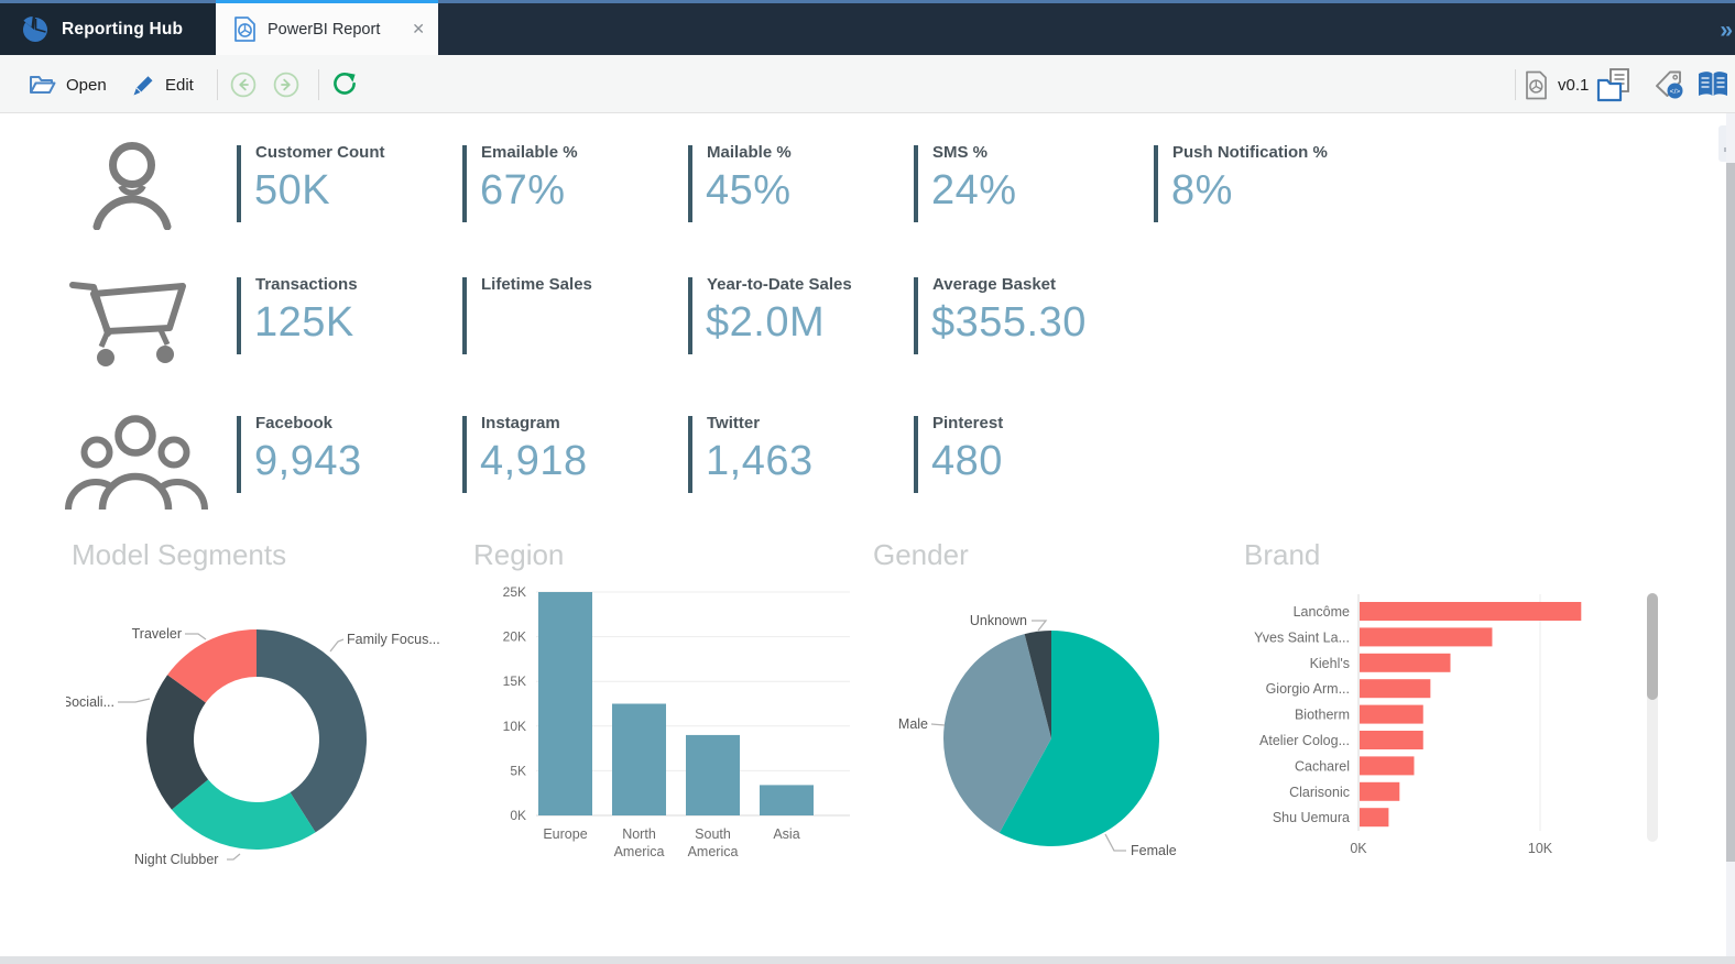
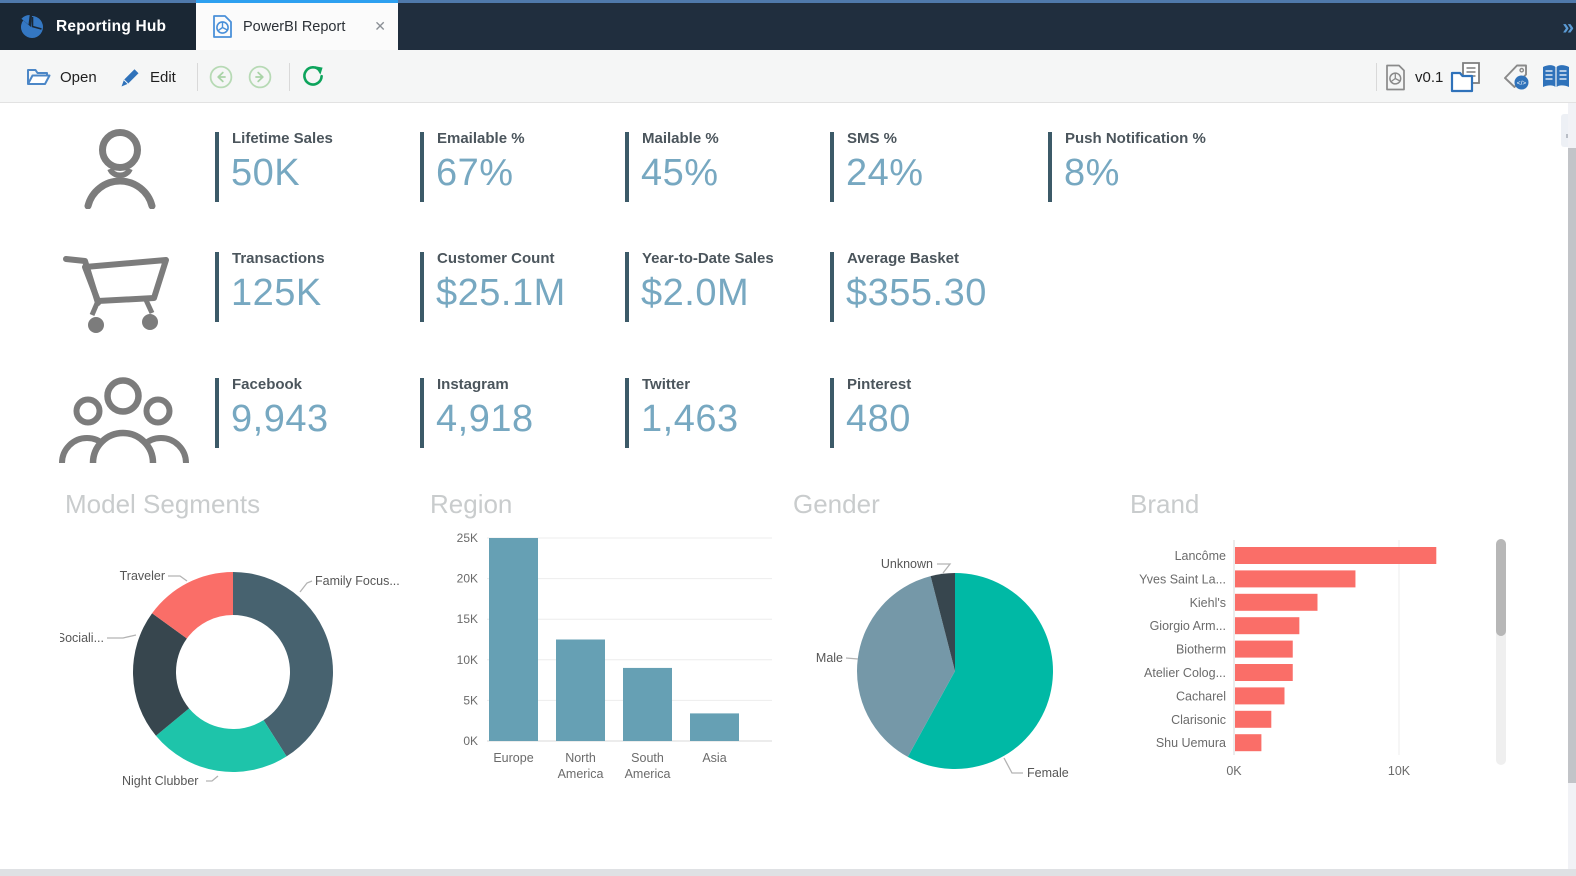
  Reporting Hub
  PowerBI Report
  ✕
  »
  Open
  Edit
  v0.1
- Customer Count
+ Lifetime Sales
  50K
  Emailable %
  67%
  Mailable %
  45%
  SMS %
  24%
  Push Notification %
  8%
  Transactions
  125K
- Lifetime Sales
+ Customer Count
+ $25.1M
  Year-to-Date Sales
  $2.0M
  Average Basket
  $355.30
  Facebook
  9,943
  Instagram
  4,918
  Twitter
  1,463
  Pinterest
  480
  Model Segments
  Family Focus...
  Night Clubber
  Sociali...
  Traveler
  Region
  0K
  5K
  10K
  15K
  20K
  25K
  Europe
  North
  America
  South
  America
  Asia
  Gender
  Female
  Male
  Unknown
  Brand
  0K
  10K
  Lancôme
  Yves Saint La...
  Kiehl's
  Giorgio Arm...
  Biotherm
  Atelier Colog...
  Cacharel
  Clarisonic
  Shu Uemura
